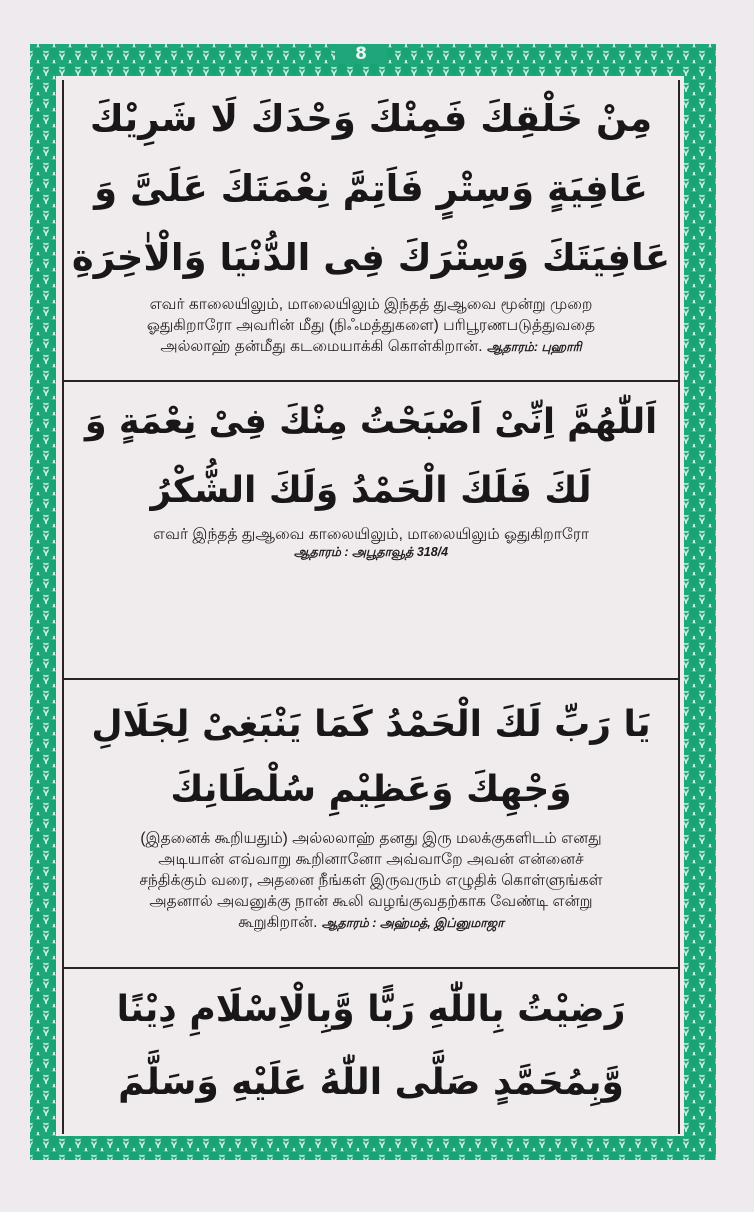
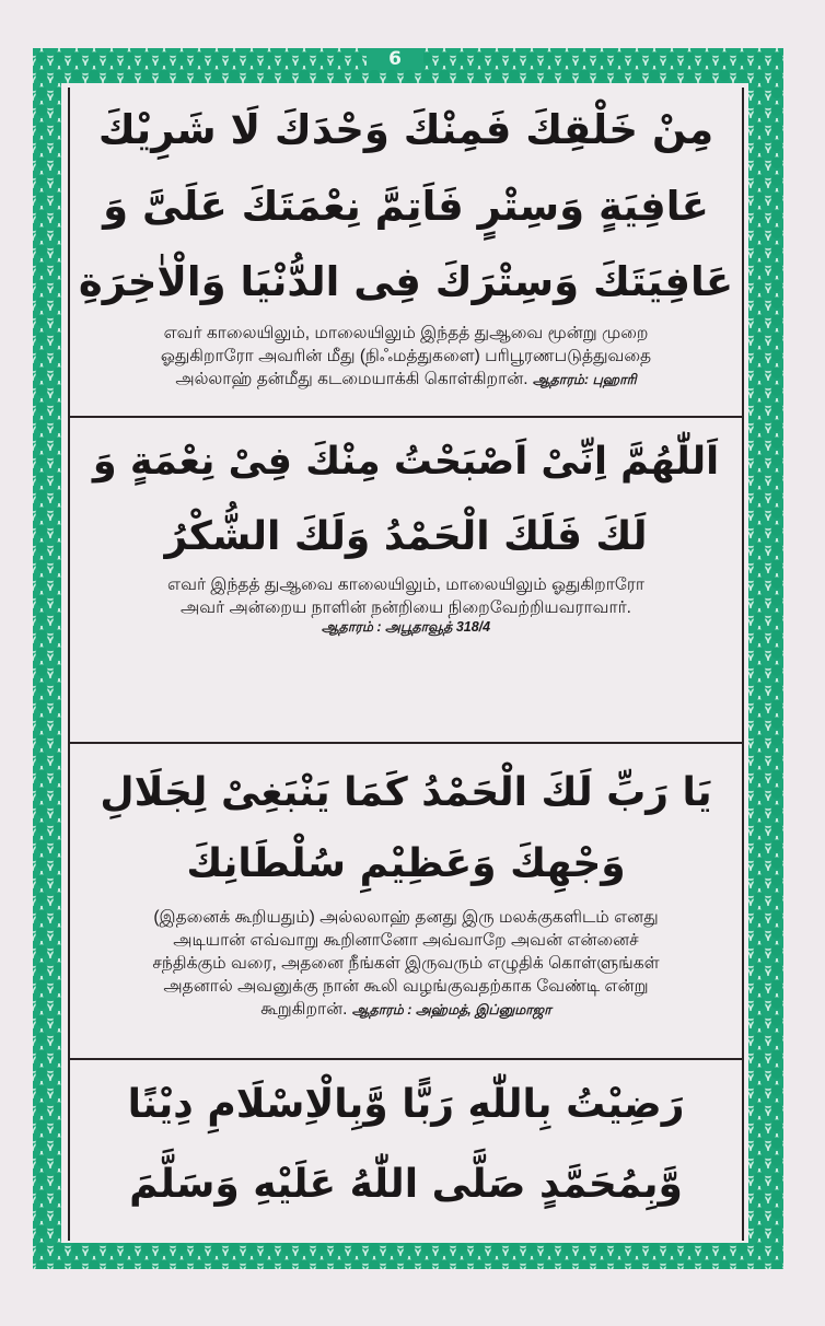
- 8
+ 6
  مِنْ خَلْقِكَ فَمِنْكَ وَحْدَكَ لَا شَرِيْكَ
  عَافِيَةٍ وَسِتْرٍ فَاَتِمَّ نِعْمَتَكَ عَلَىَّ وَ
  عَافِيَتَكَ وَسِتْرَكَ فِى الدُّنْيَا وَالْاٰخِرَةِ
  எவர் காலையிலும், மாலையிலும் இந்தத் துஆவை மூன்று முறை
  ஓதுகிறாரோ அவரின் மீது (நிஃமத்துகளை) பரிபூரணபடுத்துவதை
  அல்லாஹ் தன்மீது கடமையாக்கி கொள்கிறான். ஆதாரம்: புஹாரி
  اَللّٰهُمَّ اِنِّىْ اَصْبَحْتُ مِنْكَ فِىْ نِعْمَةٍ وَ
  لَكَ فَلَكَ الْحَمْدُ وَلَكَ الشُّكْرُ
  எவர் இந்தத் துஆவை காலையிலும், மாலையிலும் ஓதுகிறாரோ
+ அவர் அன்றைய நாளின் நன்றியை நிறைவேற்றியவராவார்.
  ஆதாரம் : அபூதாவூத் 318/4
  يَا رَبِّ لَكَ الْحَمْدُ كَمَا يَنْبَغِىْ لِجَلَالِ
  وَجْهِكَ وَعَظِيْمِ سُلْطَانِكَ
  (இதனைக் கூறியதும்) அல்லலாஹ் தனது இரு மலக்குகளிடம் எனது
  அடியான் எவ்வாறு கூறினானோ அவ்வாறே அவன் என்னைச்
  சந்திக்கும் வரை, அதனை நீங்கள் இருவரும் எழுதிக் கொள்ளுங்கள்
  அதனால் அவனுக்கு நான் கூலி வழங்குவதற்காக வேண்டி என்று
  கூறுகிறான். ஆதாரம் : அஹ்மத், இப்னுமாஜா
  رَضِيْتُ بِاللّٰهِ رَبًّا وَّبِالْاِسْلَامِ دِيْنًا
  وَّبِمُحَمَّدٍ صَلَّى اللّٰهُ عَلَيْهِ وَسَلَّمَ
